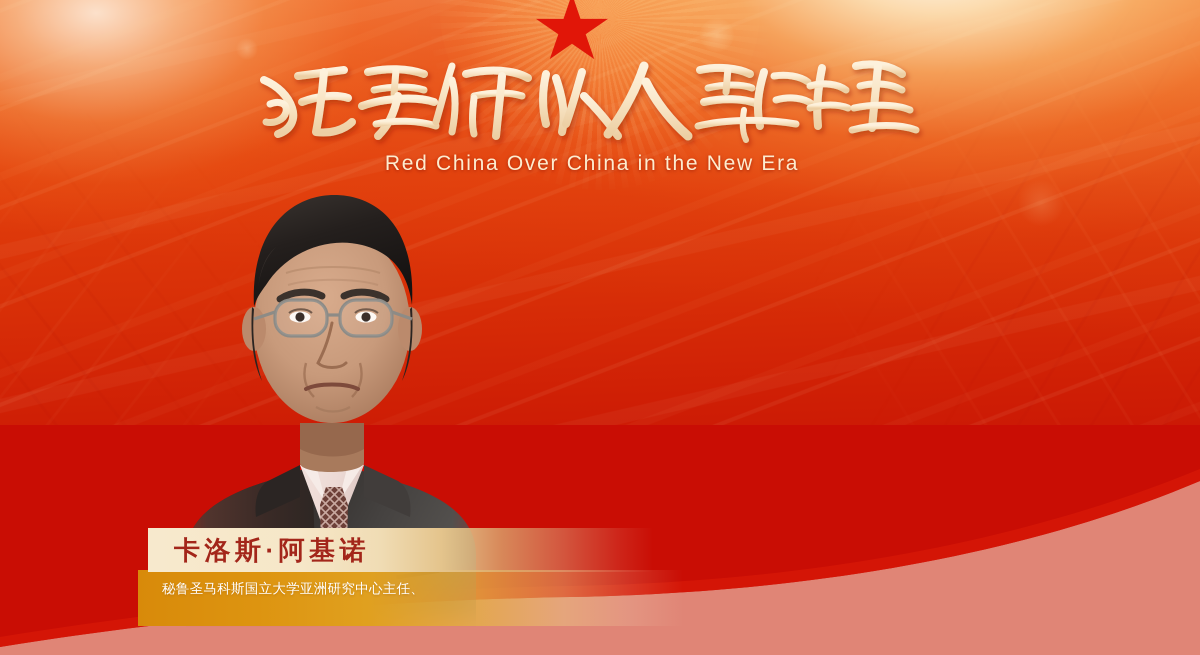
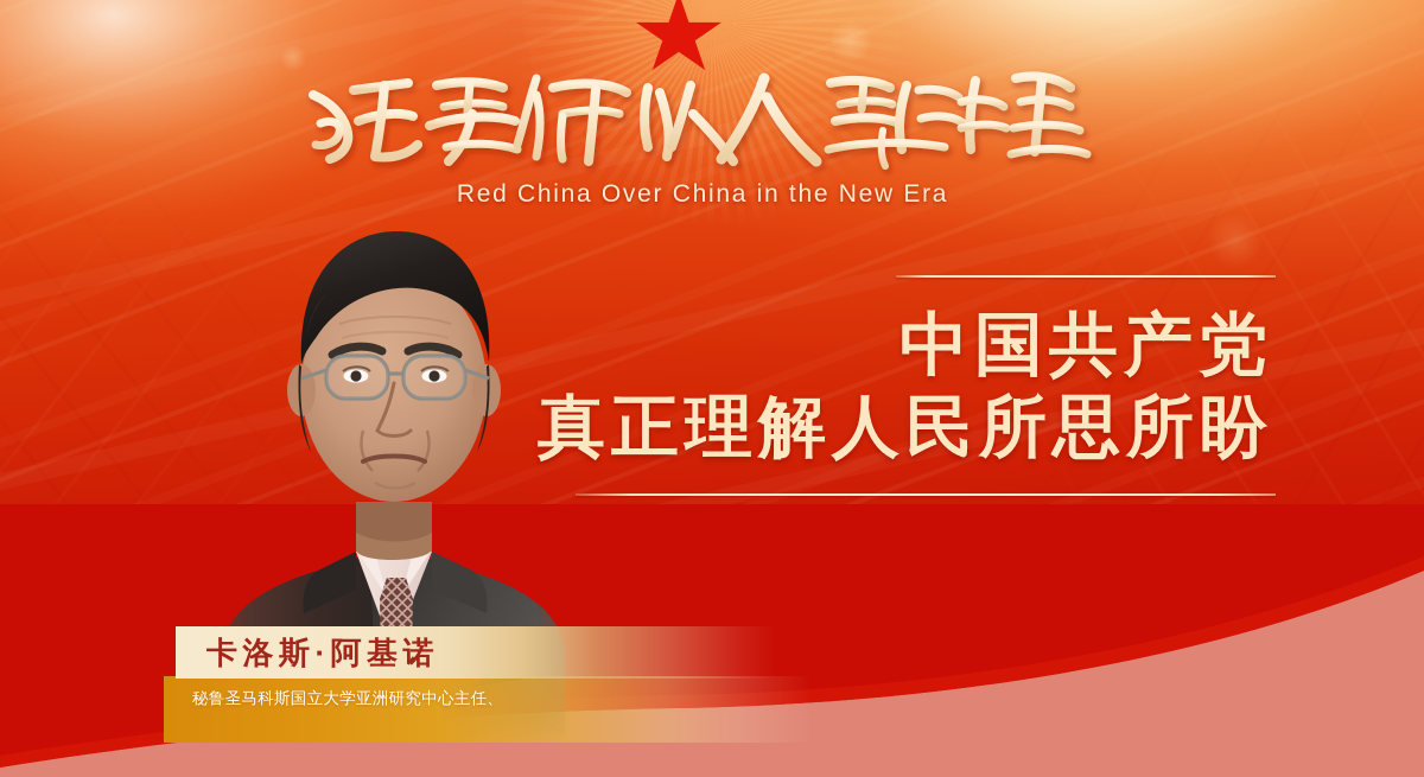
  Red China Over China in the New Era
+ 中国共产党
+ 真正理解人民所思所盼
  秘鲁圣马科斯国立大学亚洲研究中心主任、
  卡洛斯·阿基诺
